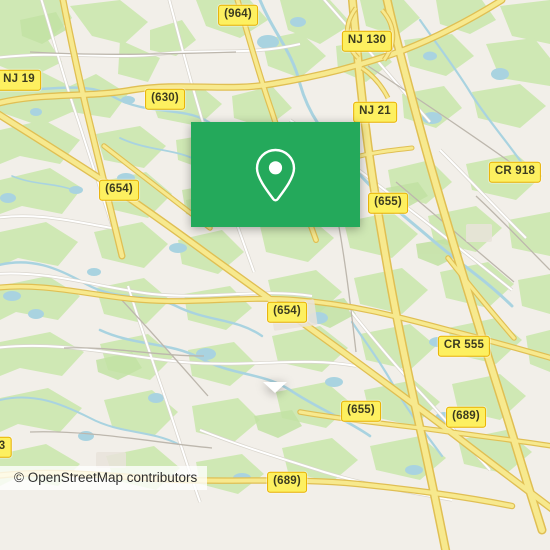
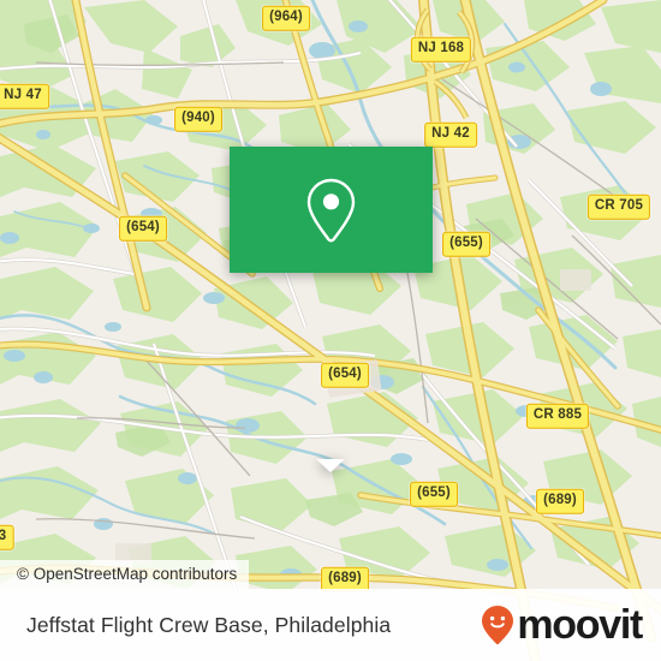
  (964)
- NJ 130
+ NJ 168
- NJ 19
+ NJ 47
- (630)
+ (940)
- NJ 21
+ NJ 42
- CR 918
+ CR 705
  (654)
  (655)
  (654)
- CR 555
+ CR 885
  (655)
  (689)
  3
  (689)
  © OpenStreetMap contributors
+ Jeffstat Flight Crew Base, Philadelphia
+ moovit
